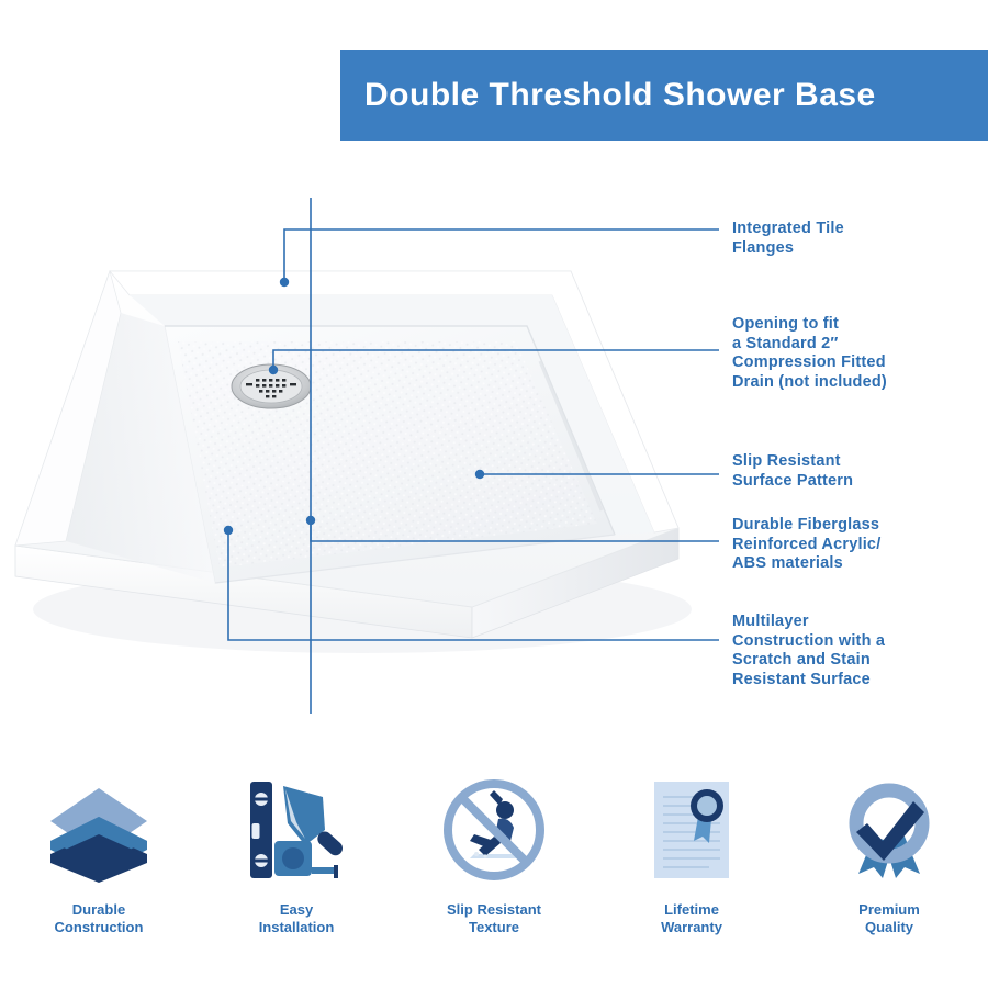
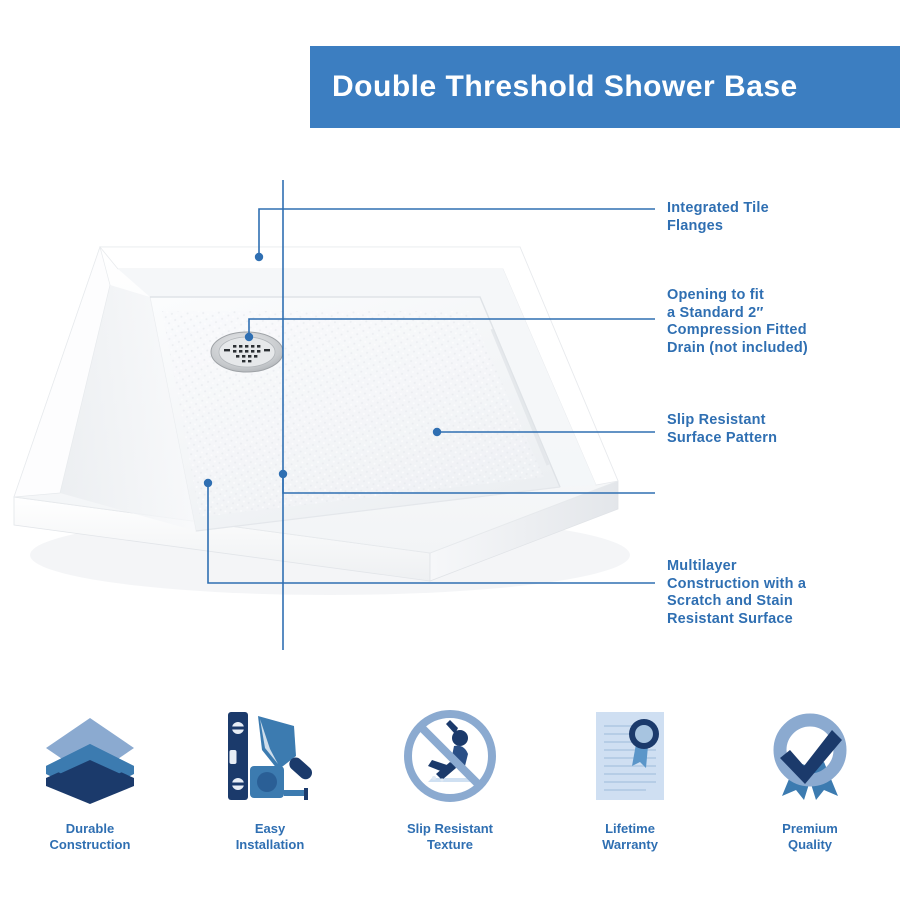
  Double Threshold Shower Base
  Integrated Tile
  Flanges
  Opening to fit
  a Standard 2″
  Compression Fitted
  Drain (not included)
  Slip Resistant
  Surface Pattern
- Durable Fiberglass
- Reinforced Acrylic/
- ABS materials
  Multilayer
  Construction with a
  Scratch and Stain
  Resistant Surface
  Durable
  Construction
  Easy
  Installation
  Slip Resistant
  Texture
  Lifetime
  Warranty
  Premium
  Quality
